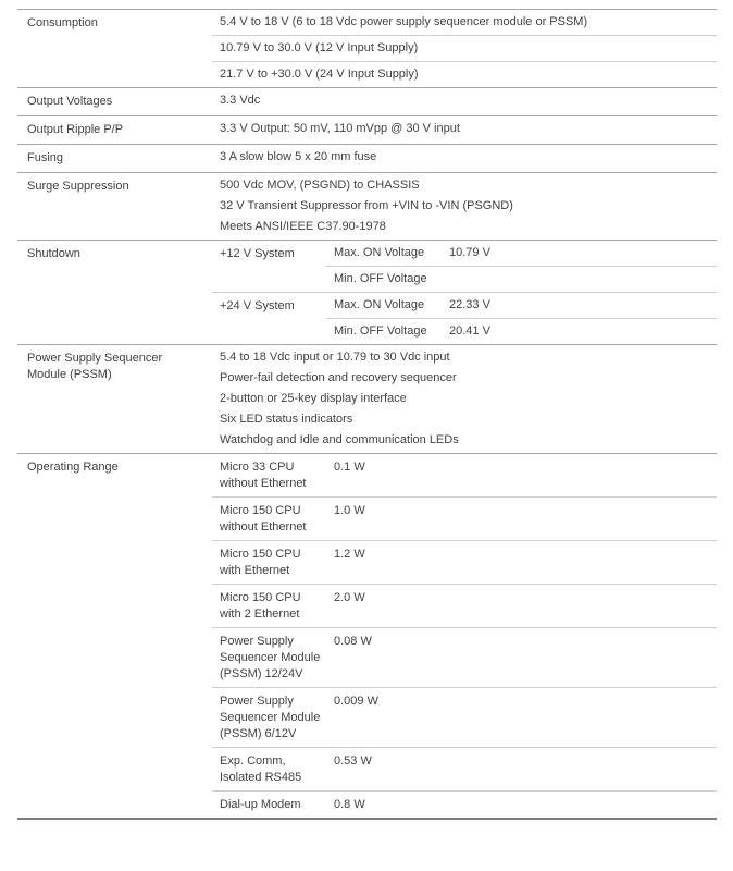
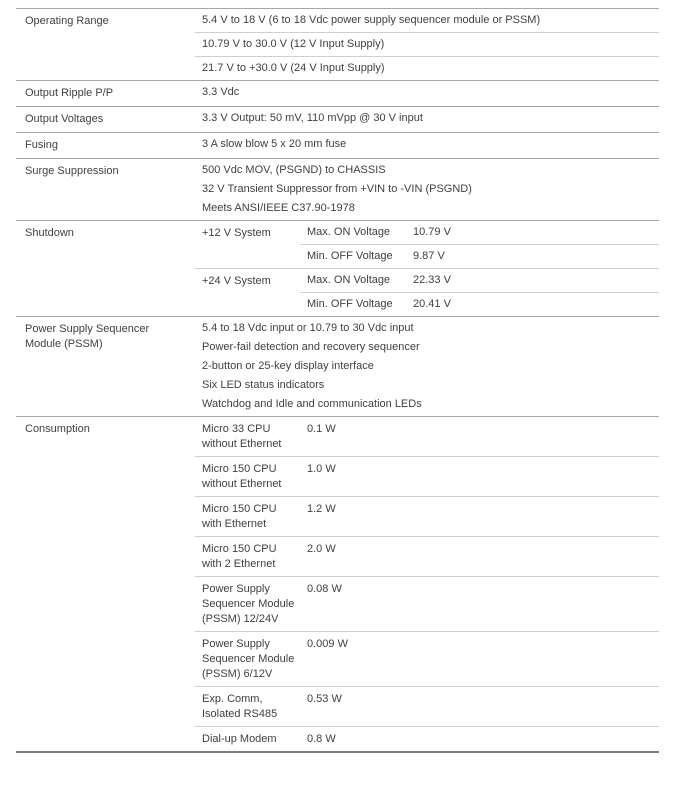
- Consumption
+ Operating Range
  5.4 V to 18 V (6 to 18 Vdc power supply sequencer module or PSSM)
  10.79 V to 30.0 V (12 V Input Supply)
  21.7 V to +30.0 V (24 V Input Supply)
- Output Voltages
+ Output Ripple P/P
  3.3 Vdc
- Output Ripple P/P
+ Output Voltages
  3.3 V Output: 50 mV, 110 mVpp @ 30 V input
  Fusing
  3 A slow blow 5 x 20 mm fuse
  Surge Suppression
  500 Vdc MOV, (PSGND) to CHASSIS
  32 V Transient Suppressor from +VIN to -VIN (PSGND)
  Meets ANSI/IEEE C37.90-1978
  Shutdown
  +12 V System
  Max. ON Voltage
  10.79 V
  Min. OFF Voltage
+ 9.87 V
  +24 V System
  Max. ON Voltage
  22.33 V
  Min. OFF Voltage
  20.41 V
  Power Supply Sequencer Module (PSSM)
  5.4 to 18 Vdc input or 10.79 to 30 Vdc input
  Power-fail detection and recovery sequencer
  2-button or 25-key display interface
  Six LED status indicators
  Watchdog and Idle and communication LEDs
- Operating Range
+ Consumption
  Micro 33 CPU without Ethernet
  0.1 W
  Micro 150 CPU without Ethernet
  1.0 W
  Micro 150 CPU with Ethernet
  1.2 W
  Micro 150 CPU with 2 Ethernet
  2.0 W
  Power Supply Sequencer Module (PSSM) 12/24V
  0.08 W
  Power Supply Sequencer Module (PSSM) 6/12V
  0.009 W
  Exp. Comm, Isolated RS485
  0.53 W
  Dial-up Modem
  0.8 W
